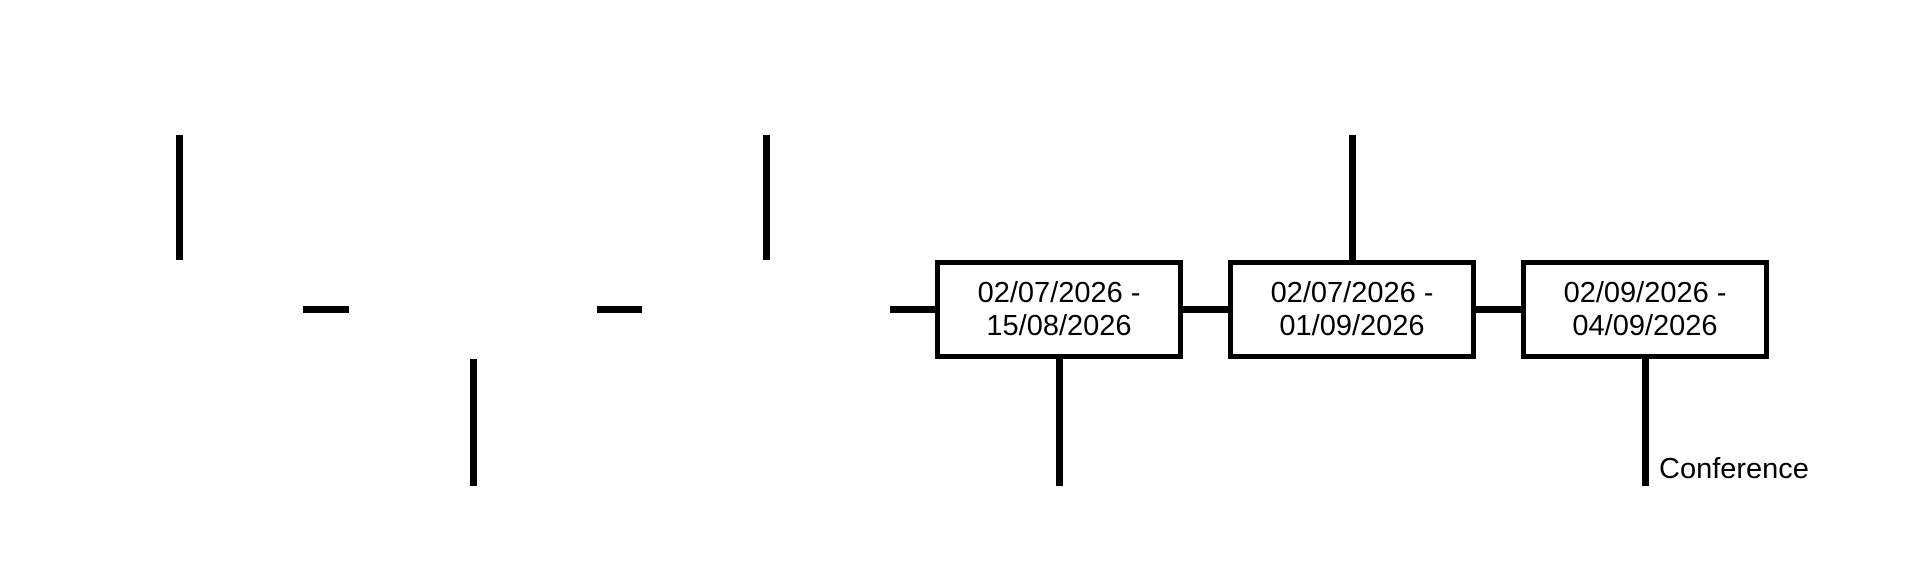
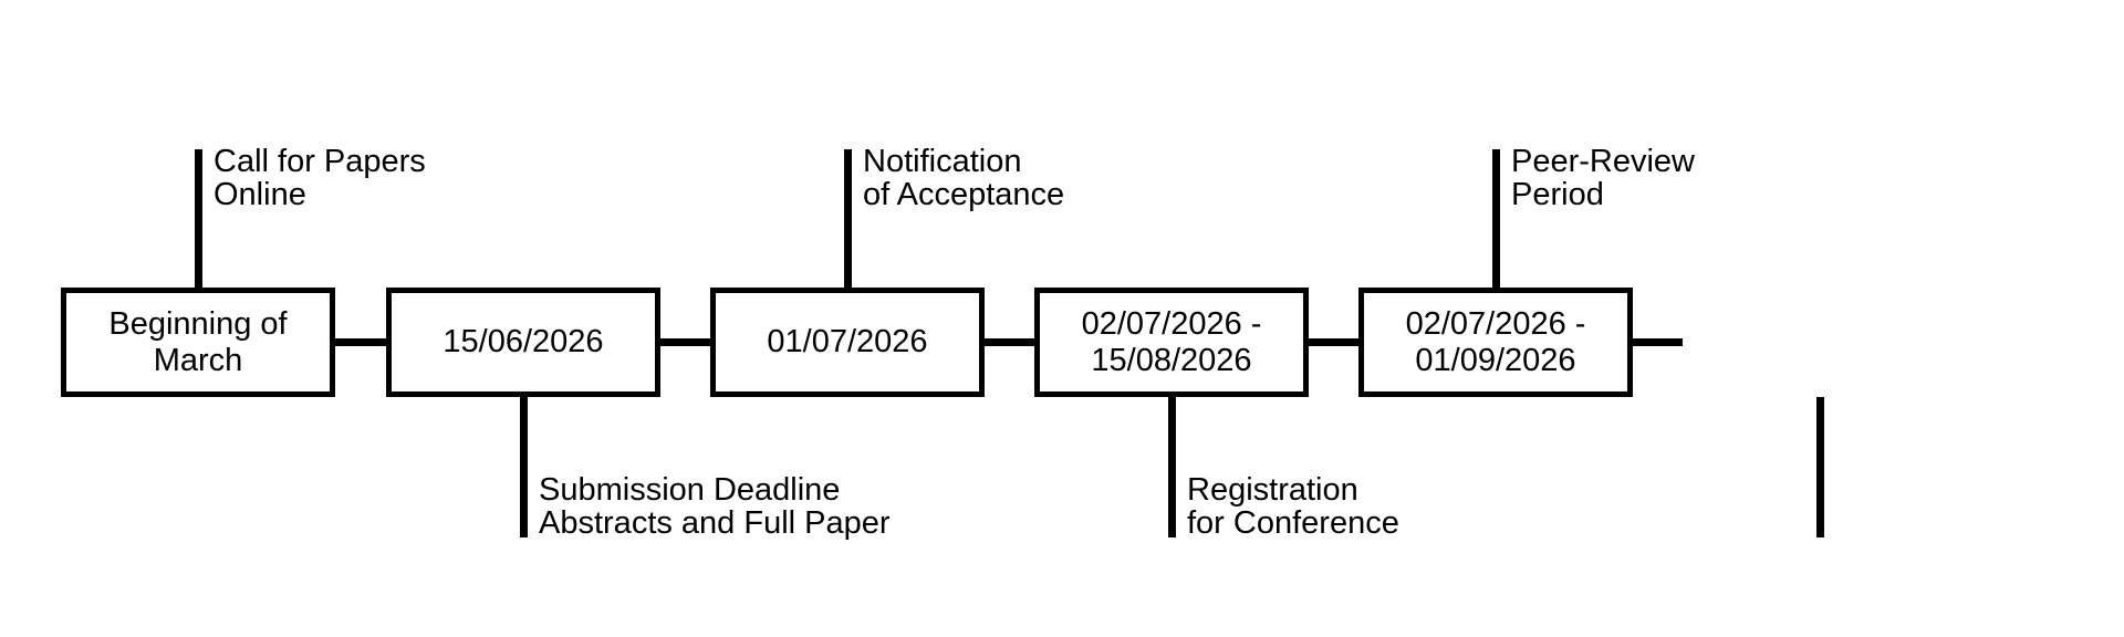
+ Call for Papers
+ Online
+ Beginning of
+ March
+ Submission Deadline
+ Abstracts and Full Paper
+ 15/06/2026
+ Notification
+ of Acceptance
+ 01/07/2026
+ Registration
+ for Conference
  02/07/2026 -
  15/08/2026
+ Peer-Review
+ Period
  02/07/2026 -
  01/09/2026
- Conference
- 02/09/2026 -
- 04/09/2026
